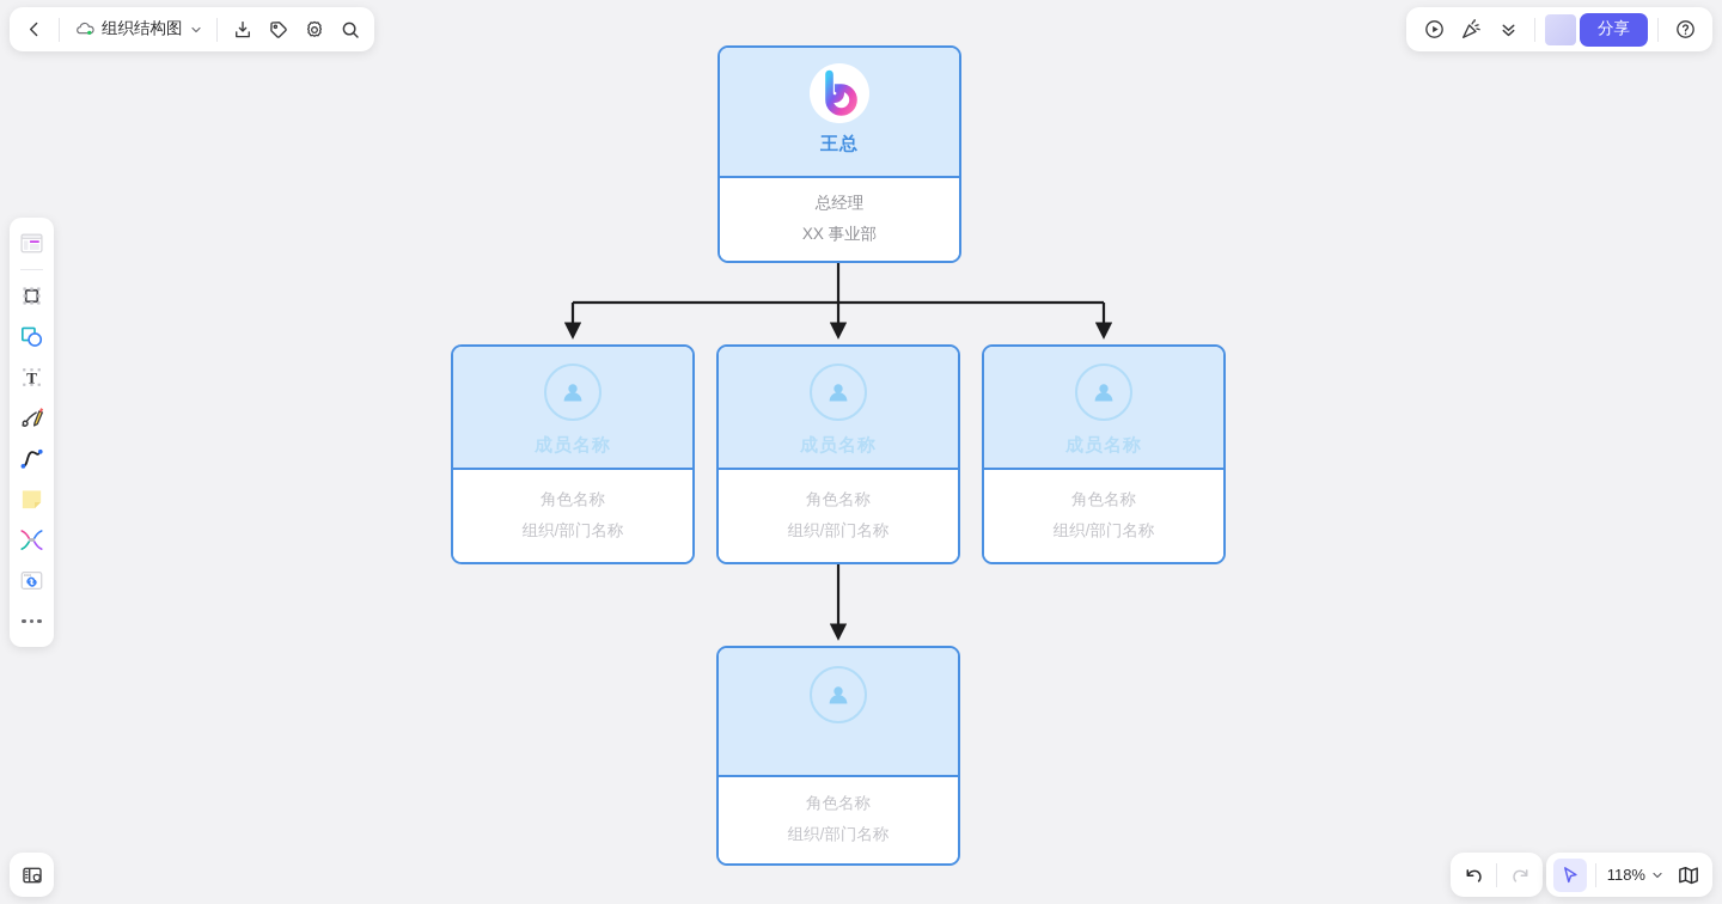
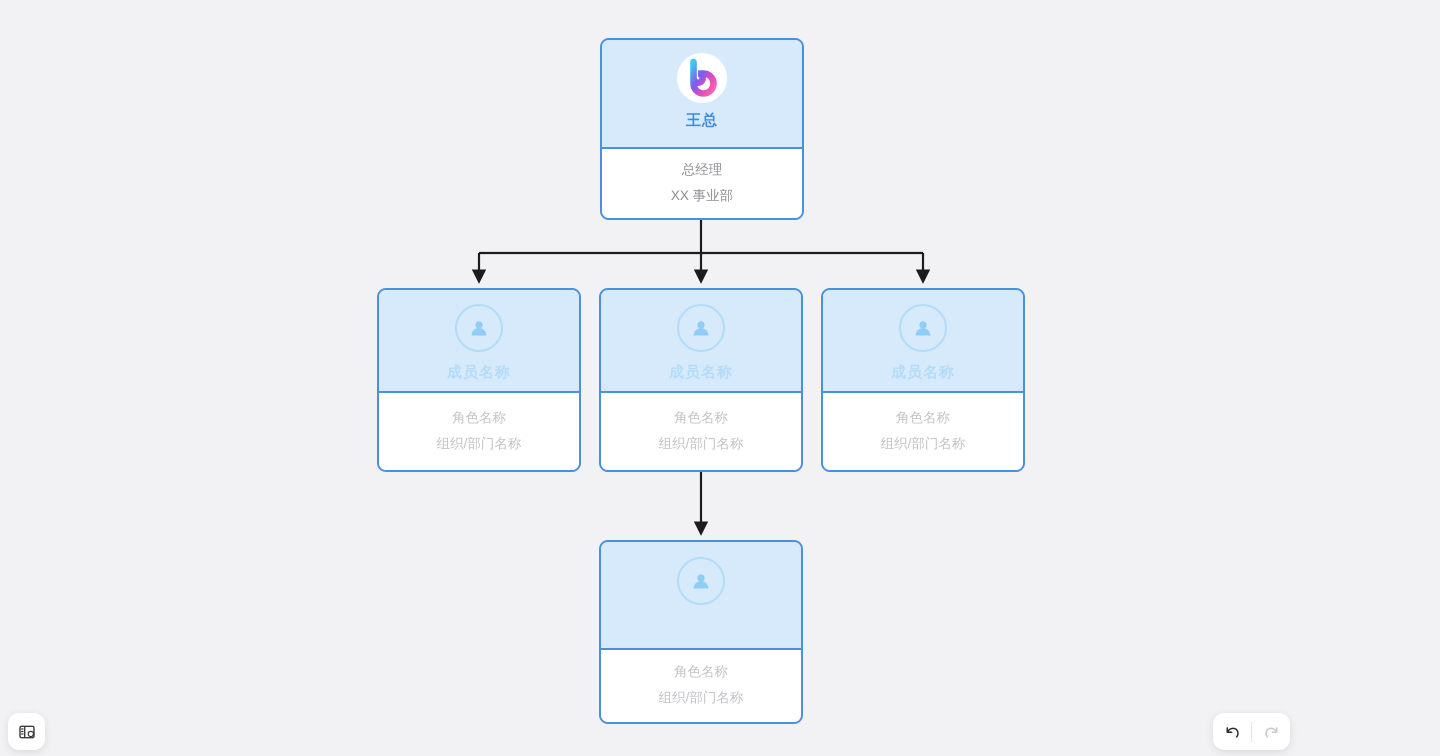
  王总
  总经理
  XX 事业部
  成员名称
  角色名称
  组织/部门名称
  成员名称
  角色名称
  组织/部门名称
  成员名称
  角色名称
  组织/部门名称
  角色名称
  组织/部门名称
- 组织结构图
- 分享
- T
- 118%
